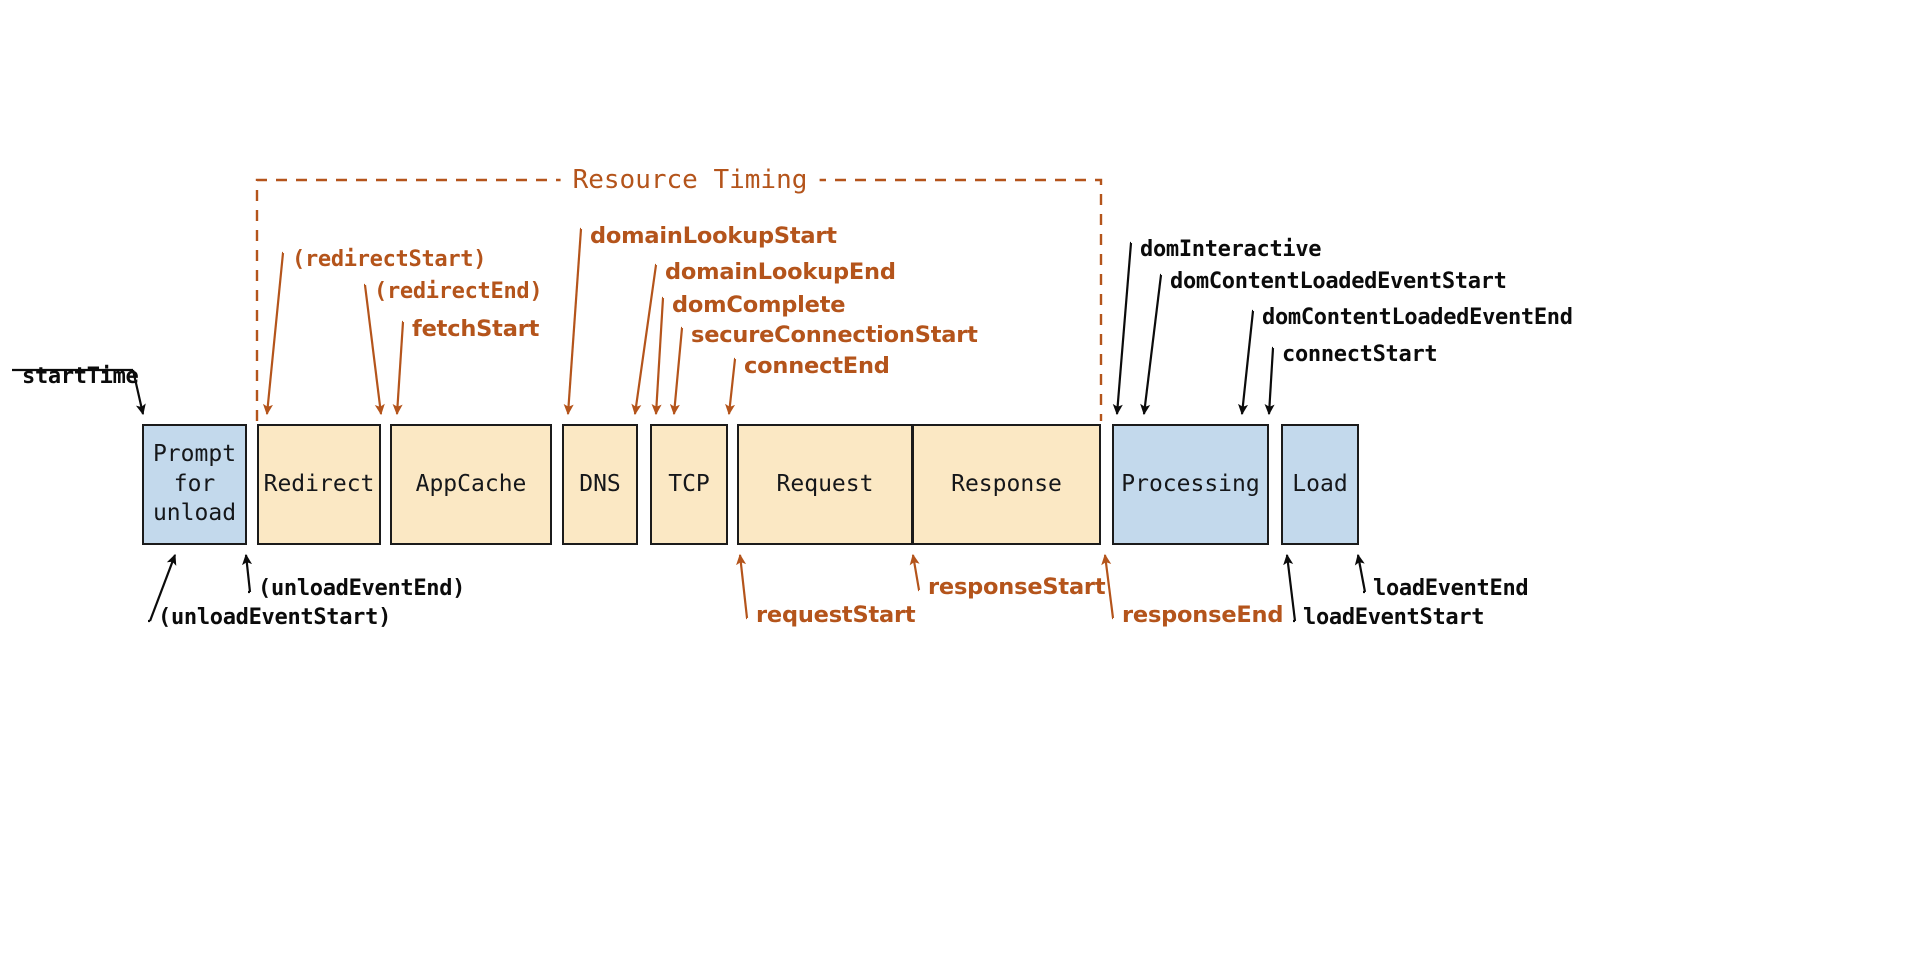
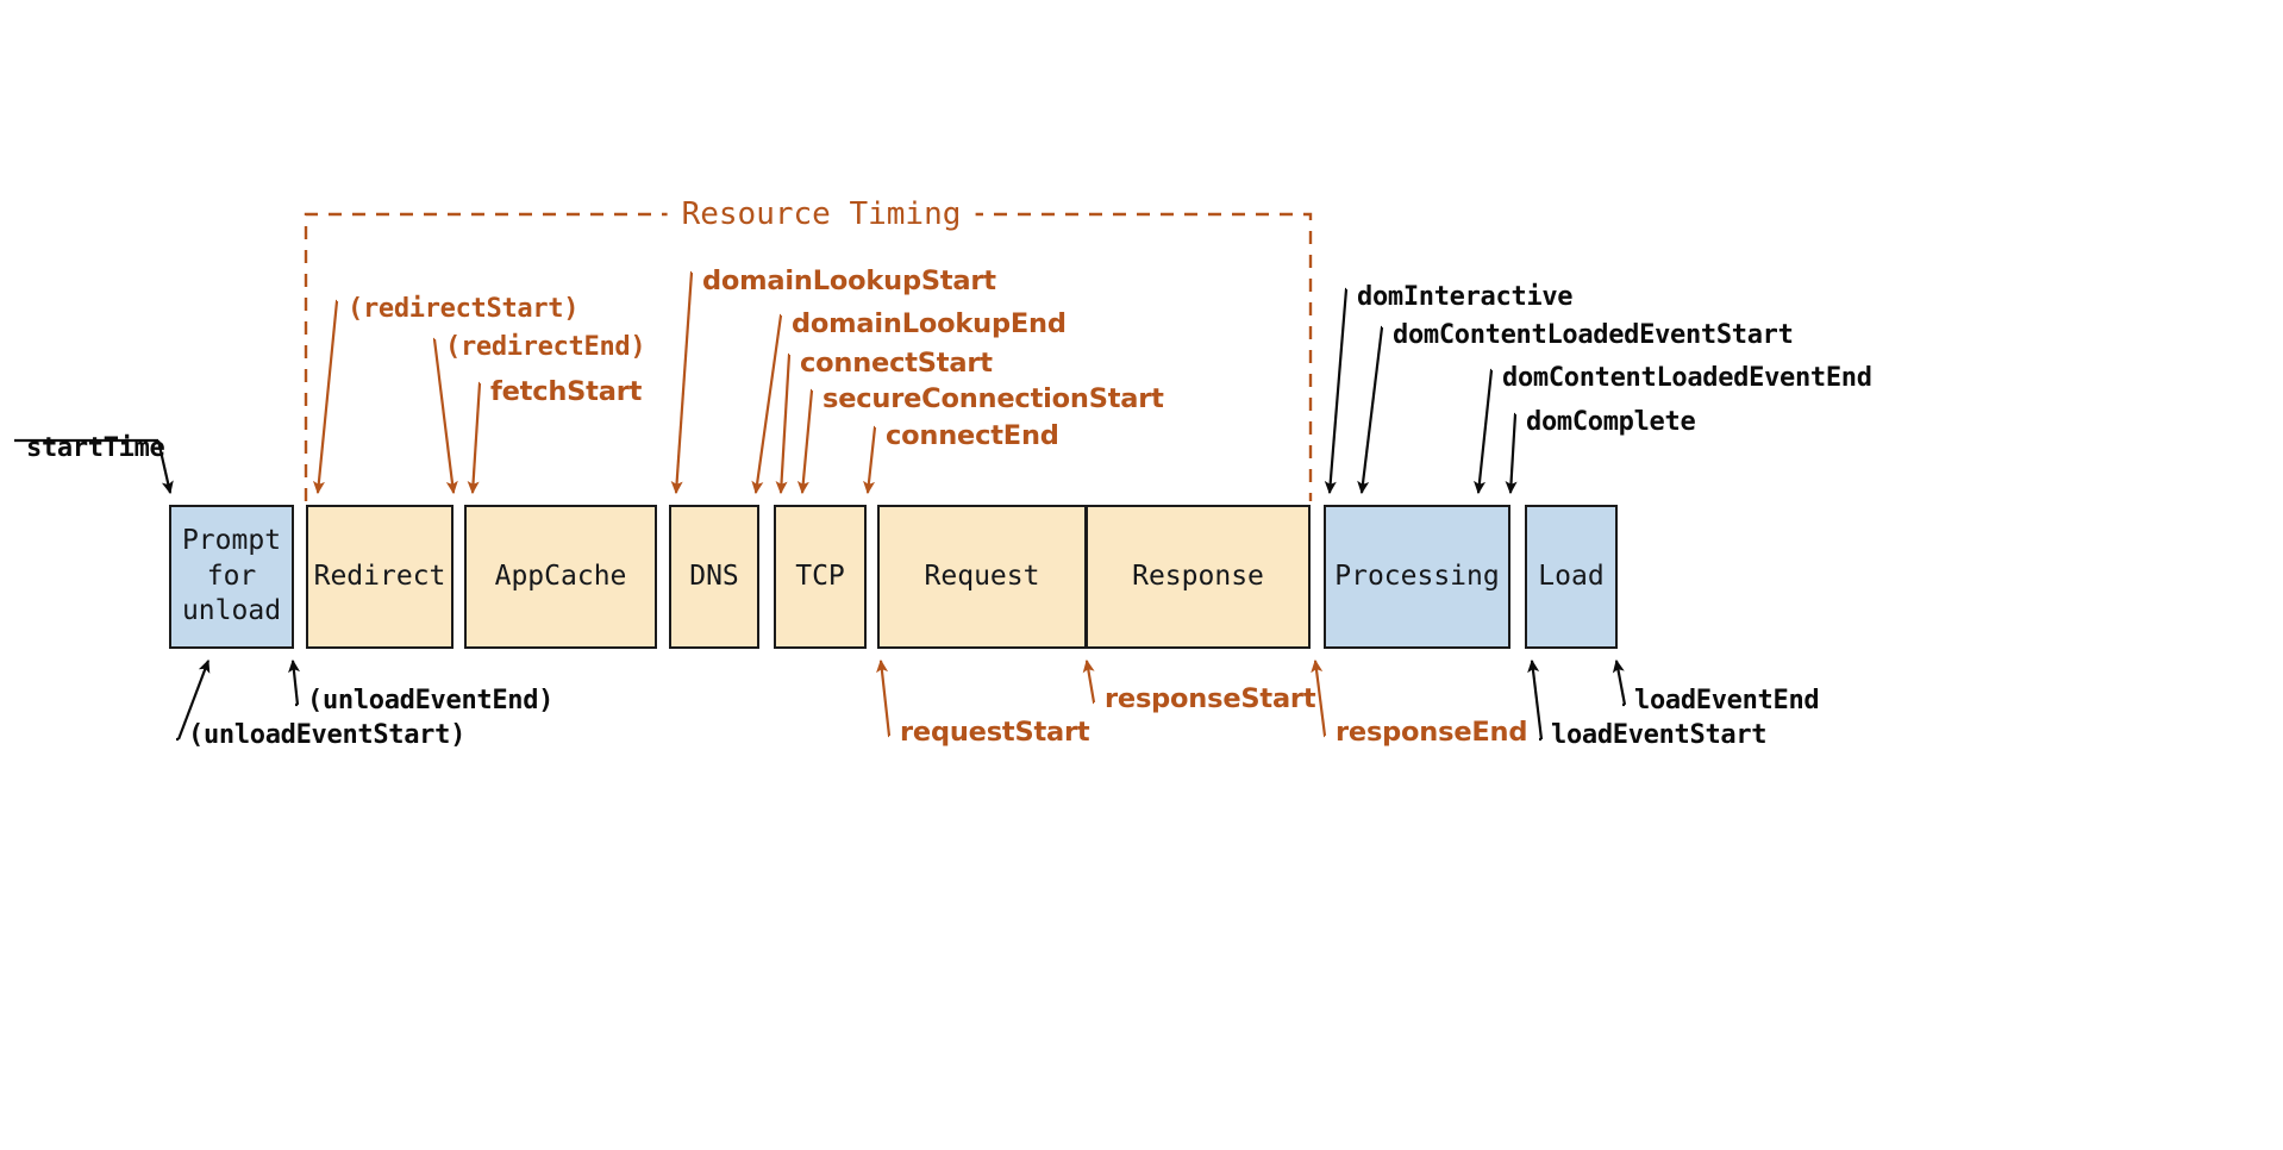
  Prompt
  for
  unload
  Redirect
  AppCache
  DNS
  TCP
  Request
  Response
  Processing
  Load
  (redirectStart)
  (redirectEnd)
  fetchStart
  domainLookupStart
  domainLookupEnd
- domComplete
+ connectStart
  secureConnectionStart
  connectEnd
  domInteractive
  domContentLoadedEventStart
  domContentLoadedEventEnd
- connectStart
+ domComplete
  (unloadEventStart)
  (unloadEventEnd)
  requestStart
  responseStart
  responseEnd
  loadEventStart
  loadEventEnd
  startTime
  Resource Timing
